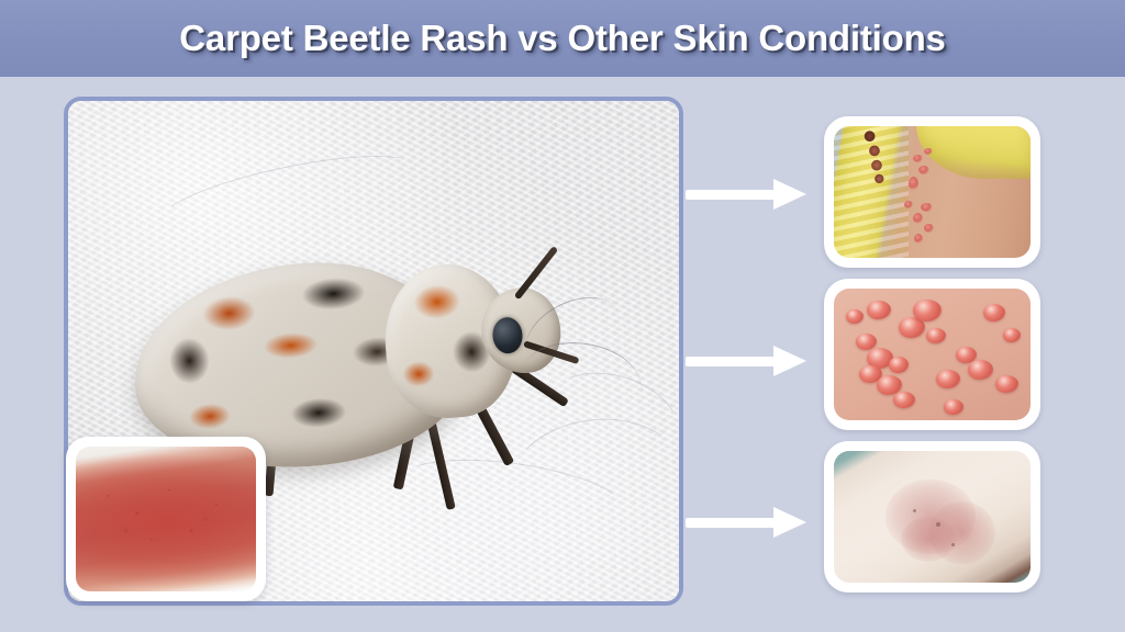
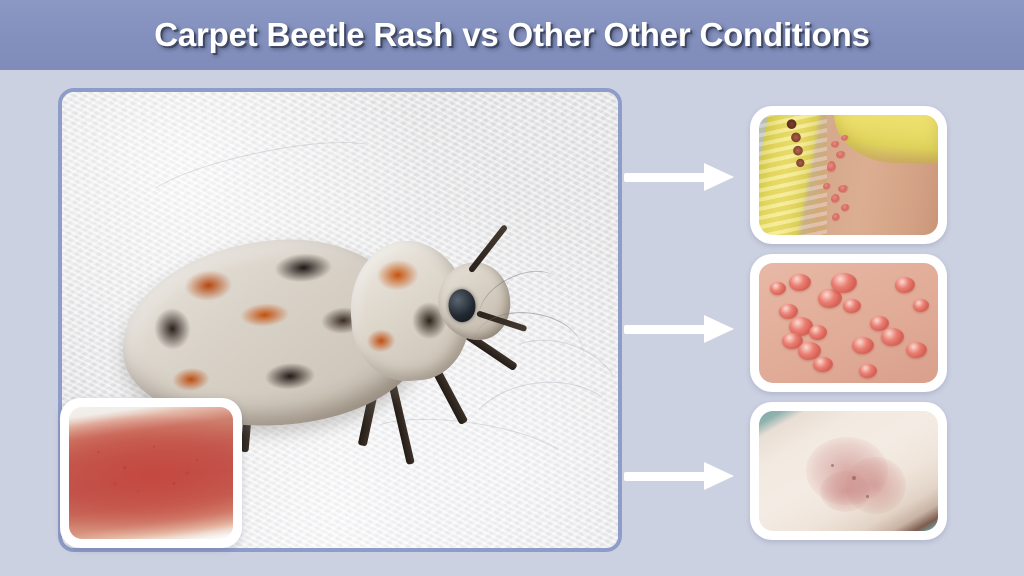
- Carpet Beetle Rash vs Other Skin Conditions
+ Carpet Beetle Rash vs Other Other Conditions
